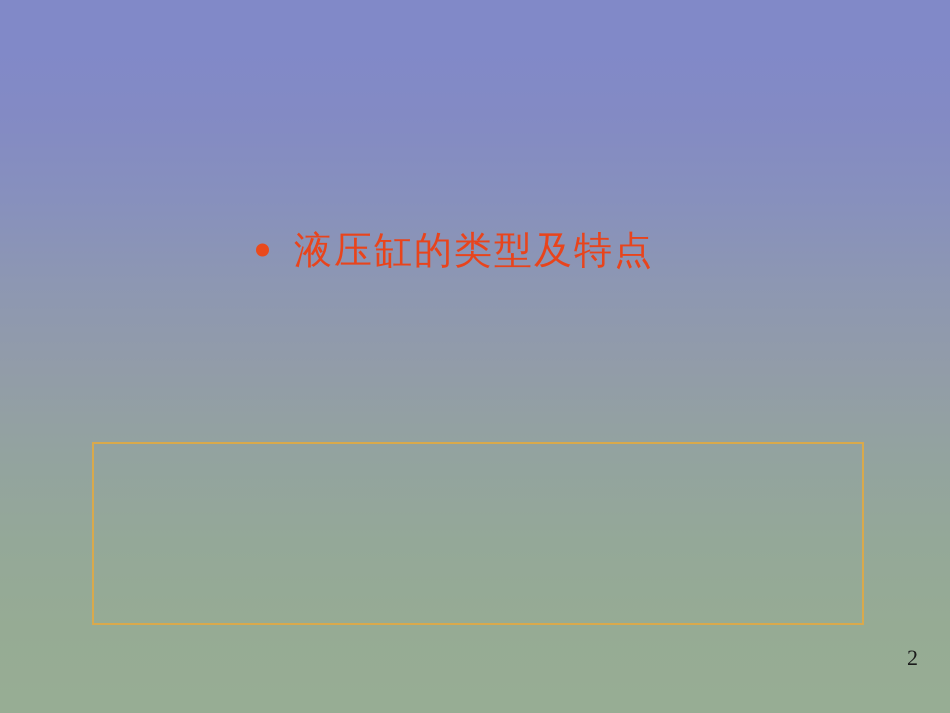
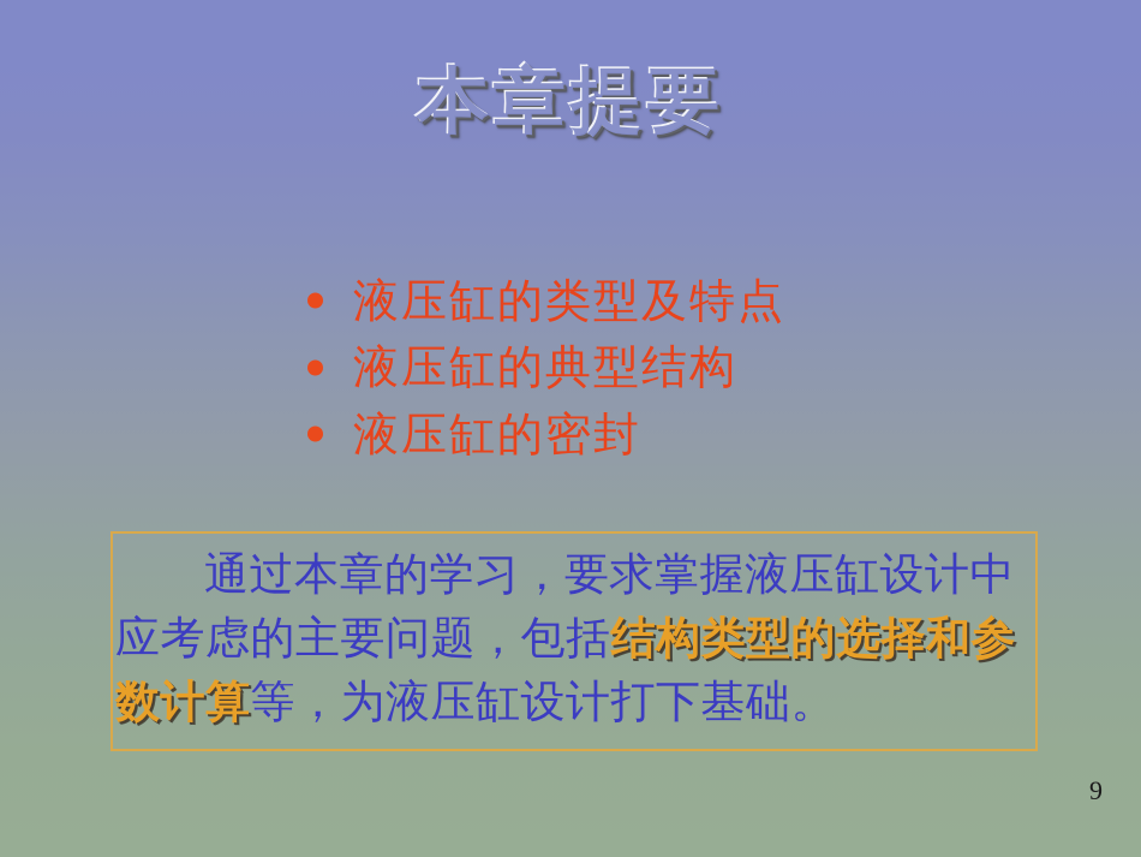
+ 本章提要
  液压缸的类型及特点
+ 液压缸的典型结构
+ 液压缸的密封
+ 通过本章的学习，要求掌握液压缸设计中应考虑的主要问题，包括结构类型的选择和参数计算等，为液压缸设计打下基础。
- 2
+ 9
